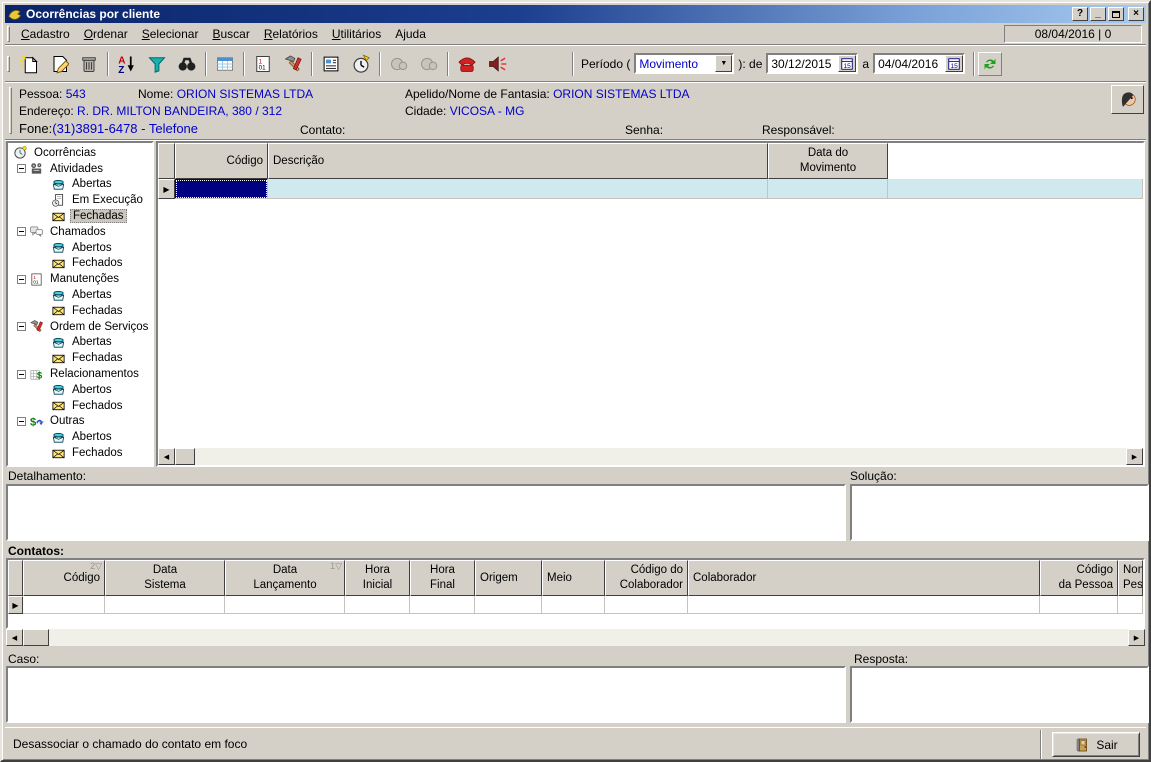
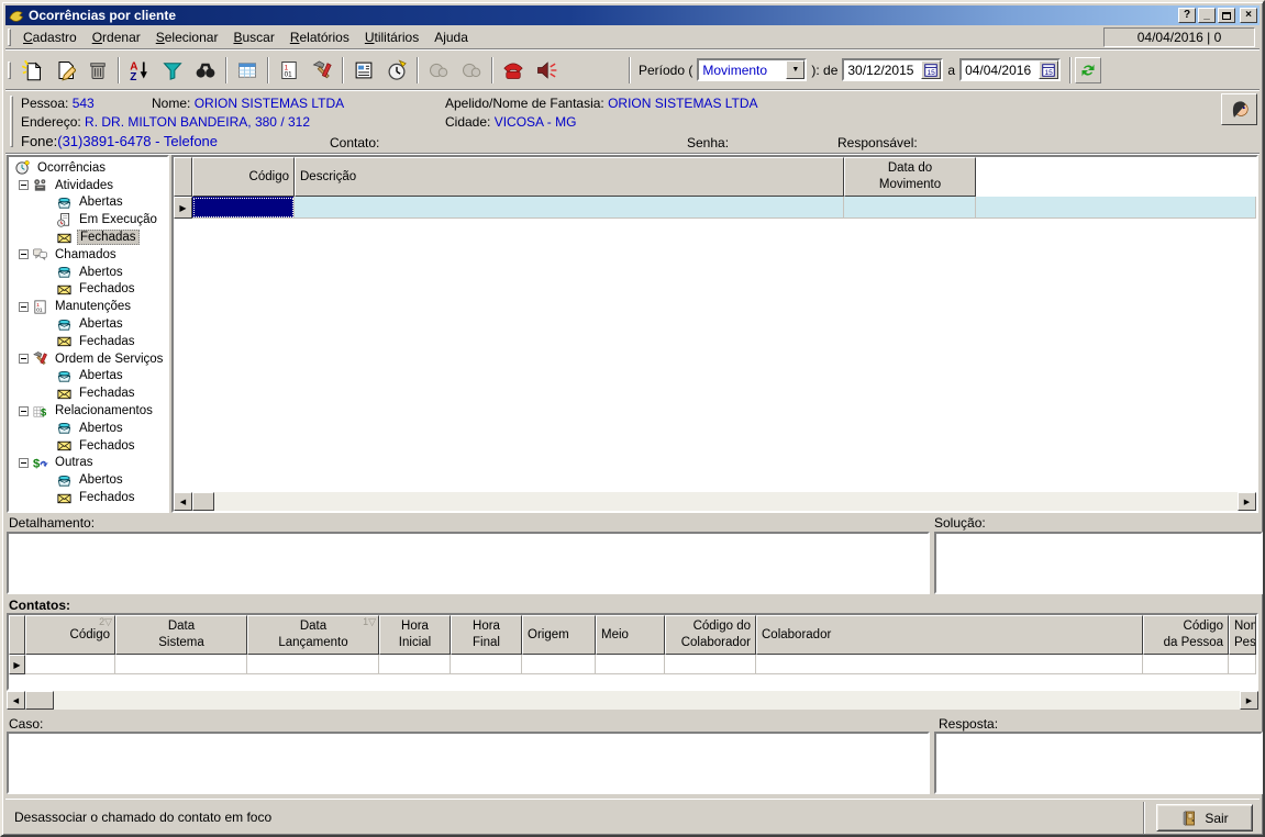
  Ocorrências por cliente
  ?
  _
  ×
  Cadastro
  Ordenar
  Selecionar
  Buscar
  Relatórios
  Utilitários
  Ajuda
- 08/04/2016 | 0
+ 04/04/2016 | 0
  Período (
  Movimento
  ): de
  30/12/2015
  a
  04/04/2016
  Pessoa: 543
  Nome: ORION SISTEMAS LTDA
  Apelido/Nome de Fantasia: ORION SISTEMAS LTDA
  Endereço: R. DR. MILTON BANDEIRA, 380 / 312
  Cidade: VICOSA - MG
  Fone:(31)3891-6478 - Telefone
  Contato:
  Senha:
  Responsável:
  Ocorrências
  Atividades
  Abertas
  Em Execução
  Fechadas
  Chamados
  Abertos
  Fechados
  Manutenções
  Abertas
  Fechadas
  Ordem de Serviços
  Abertas
  Fechadas
  Relacionamentos
  Abertos
  Fechados
  Outras
  Abertos
  Fechados
  Código
  Descrição
  Data do
  Movimento
  ▶
  Detalhamento:
  Solução:
  Contatos:
  Código
  2▽
  Data
  Sistema
  Data
  Lançamento
  1▽
  Hora
  Inicial
  Hora
  Final
  Origem
  Meio
  Código do
  Colaborador
  Colaborador
  Código
  da Pessoa
  Nom
  Pes
  ▶
  Caso:
  Resposta:
  Desassociar o chamado do contato em foco
  Sair
